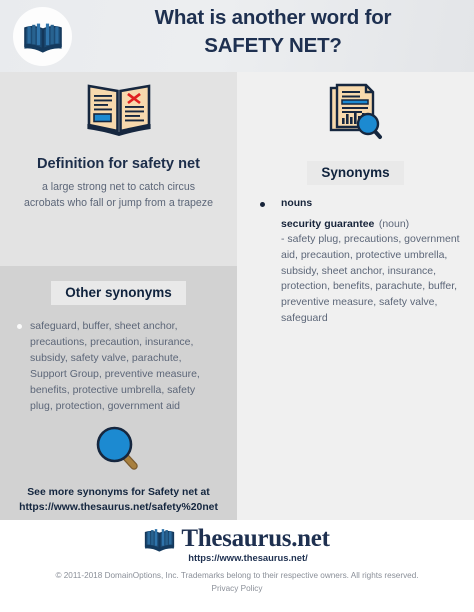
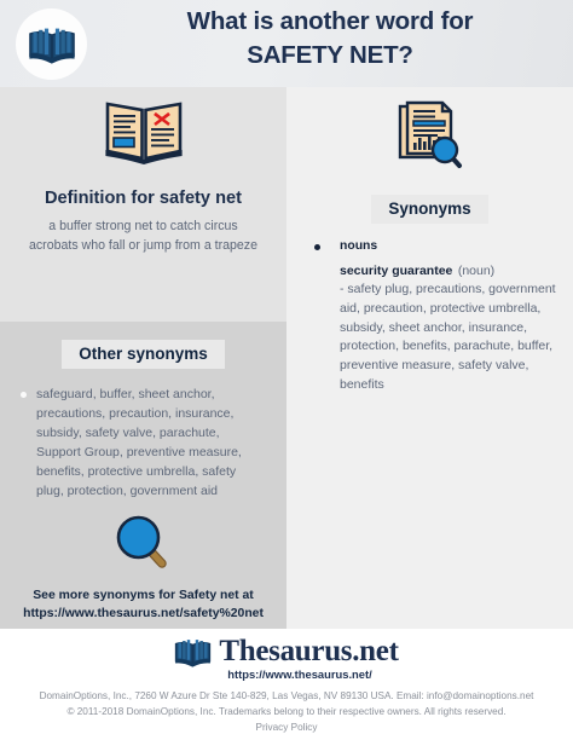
  What is another word for
  SAFETY NET?
  Definition for safety net
- a large strong net to catch circus acrobats who fall or jump from a trapeze
+ a buffer strong net to catch circus acrobats who fall or jump from a trapeze
  Other synonyms
  safeguard, buffer, sheet anchor, precautions, precaution, insurance, subsidy, safety valve, parachute, Support Group, preventive measure, benefits, protective umbrella, safety plug, protection, government aid
  See more synonyms for Safety net at https://www.thesaurus.net/safety%20net
  Synonyms
  nouns
  security guarantee (noun)
- - safety plug, precautions, government aid, precaution, protective umbrella, subsidy, sheet anchor, insurance, protection, benefits, parachute, buffer, preventive measure, safety valve, safeguard
+ - safety plug, precautions, government aid, precaution, protective umbrella, subsidy, sheet anchor, insurance, protection, benefits, parachute, buffer, preventive measure, safety valve, benefits
  Thesaurus.net
  https://www.thesaurus.net/
+ DomainOptions, Inc., 7260 W Azure Dr Ste 140-829, Las Vegas, NV 89130 USA. Email: info@domainoptions.net
  © 2011-2018 DomainOptions, Inc. Trademarks belong to their respective owners. All rights reserved.
  Privacy Policy
